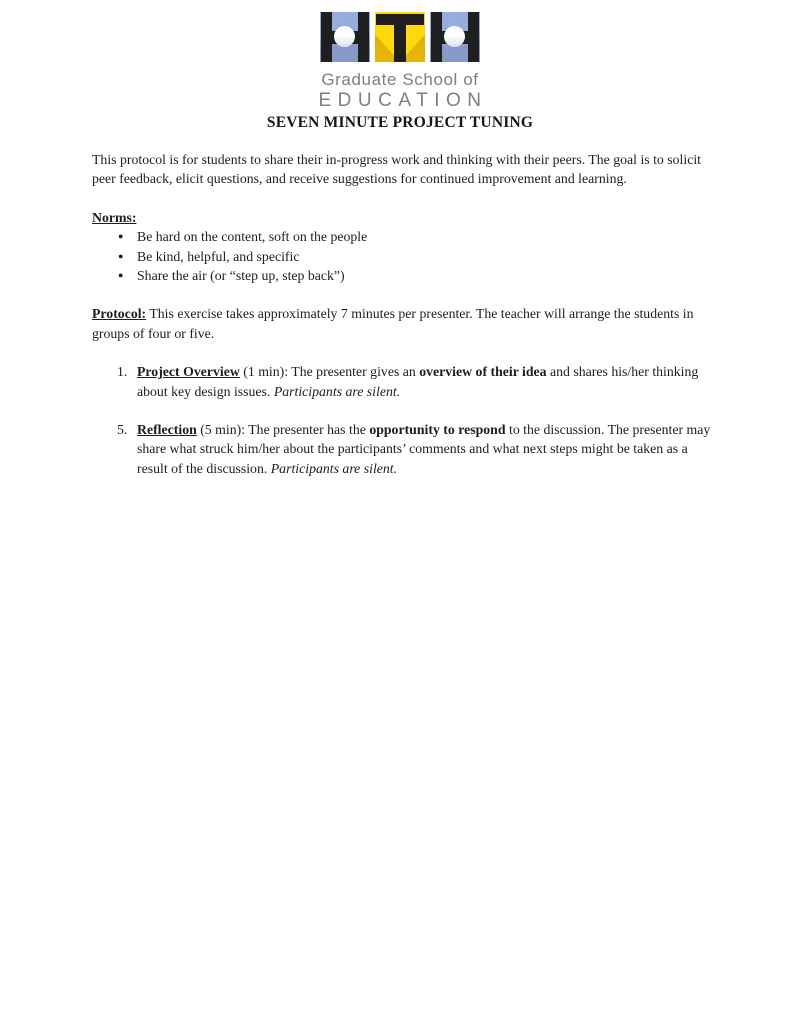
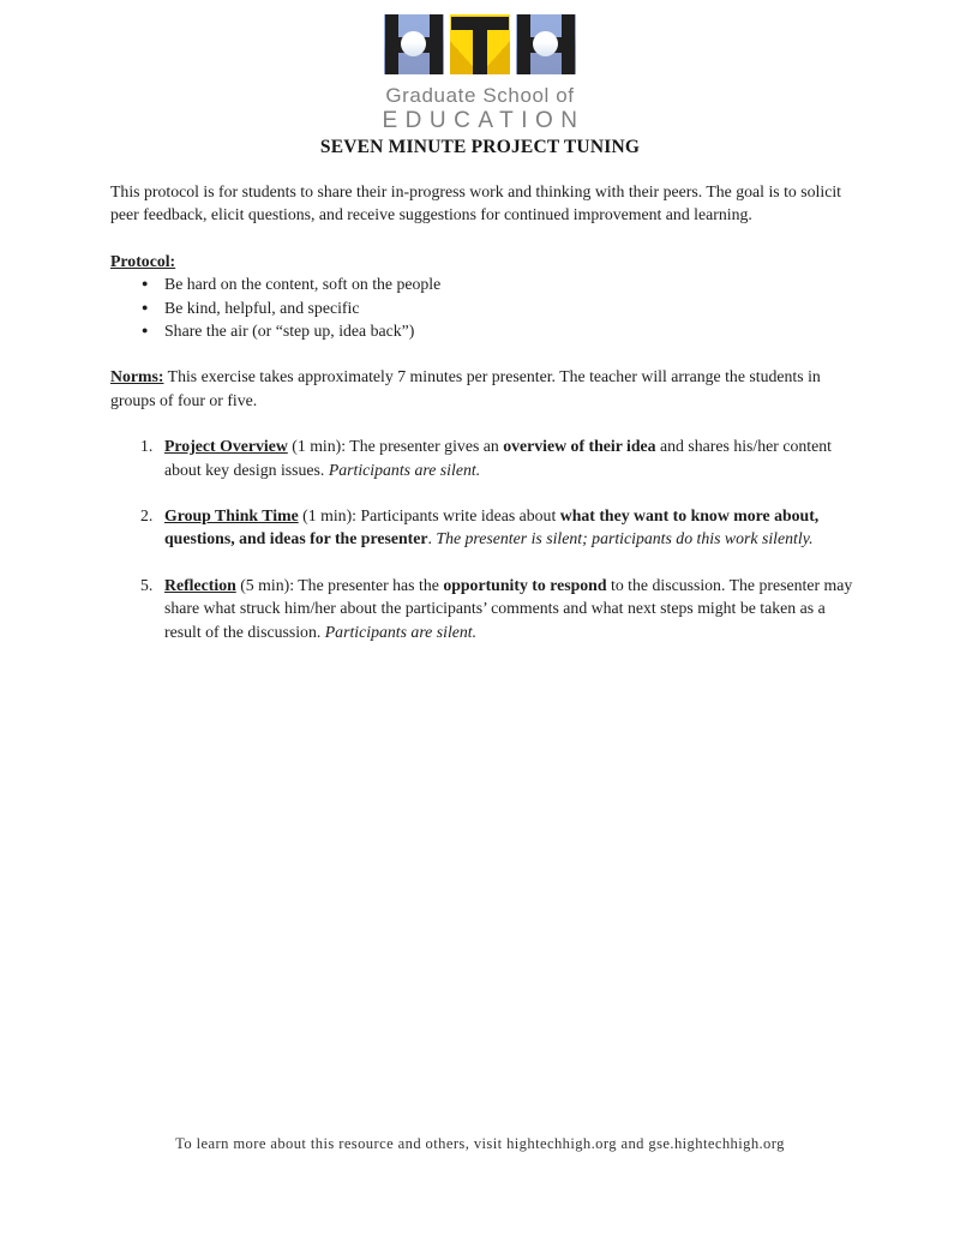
  Graduate School of
  EDUCATION
  SEVEN MINUTE PROJECT TUNING
  This protocol is for students to share their in-progress work and thinking with their peers. The goal is to solicit peer feedback, elicit questions, and receive suggestions for continued improvement and learning.
- Norms:
+ Protocol:
  ●
  Be hard on the content, soft on the people
  ●
  Be kind, helpful, and specific
  ●
- Share the air (or “step up, step back”)
+ Share the air (or “step up, idea back”)
- Protocol: This exercise takes approximately 7 minutes per presenter. The teacher will arrange the students in groups of four or five.
+ Norms: This exercise takes approximately 7 minutes per presenter. The teacher will arrange the students in groups of four or five.
  1.
- Project Overview (1 min): The presenter gives an overview of their idea and shares his/her thinking about key design issues. Participants are silent.
+ Project Overview (1 min): The presenter gives an overview of their idea and shares his/her content about key design issues. Participants are silent.
+ 2.
+ Group Think Time (1 min): Participants write ideas about what they want to know more about, questions, and ideas for the presenter. The presenter is silent; participants do this work silently.
  5.
  Reflection (5 min): The presenter has the opportunity to respond to the discussion. The presenter may share what struck him/her about the participants’ comments and what next steps might be taken as a result of the discussion. Participants are silent.
+ To learn more about this resource and others, visit hightechhigh.org and gse.hightechhigh.org
